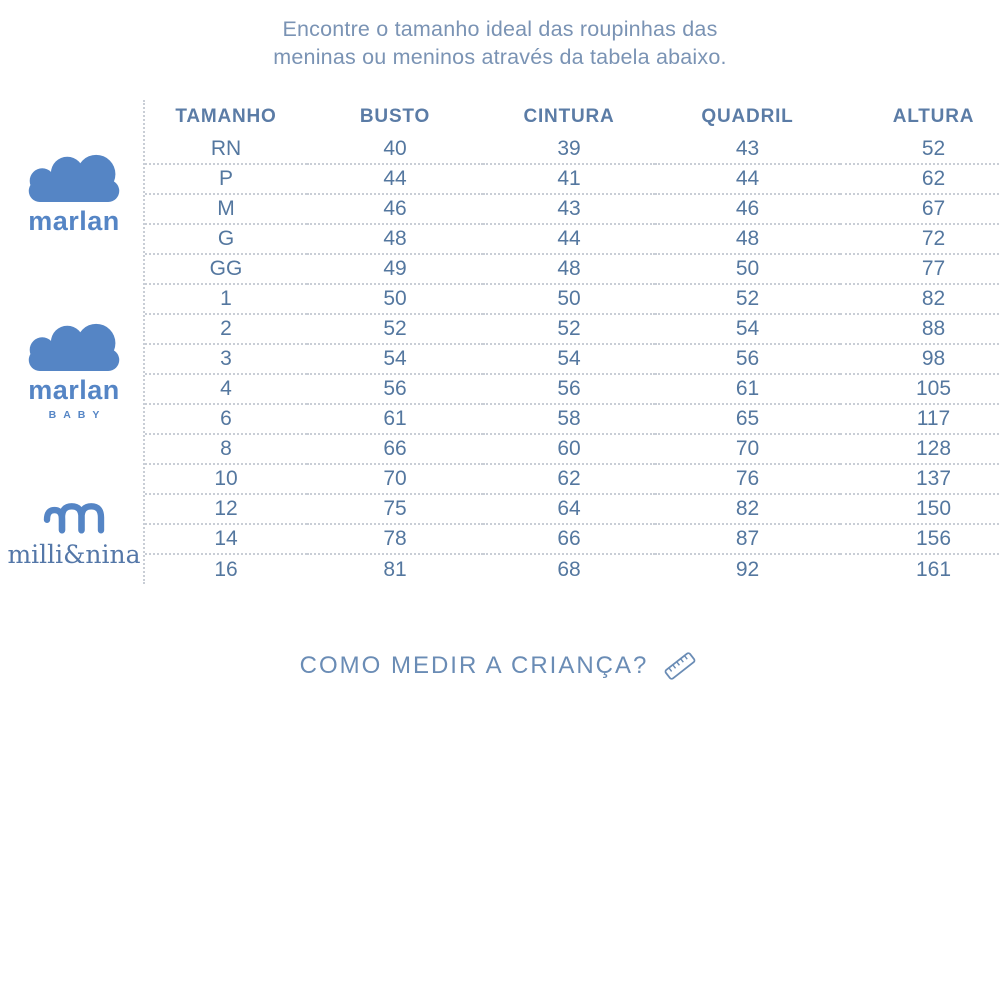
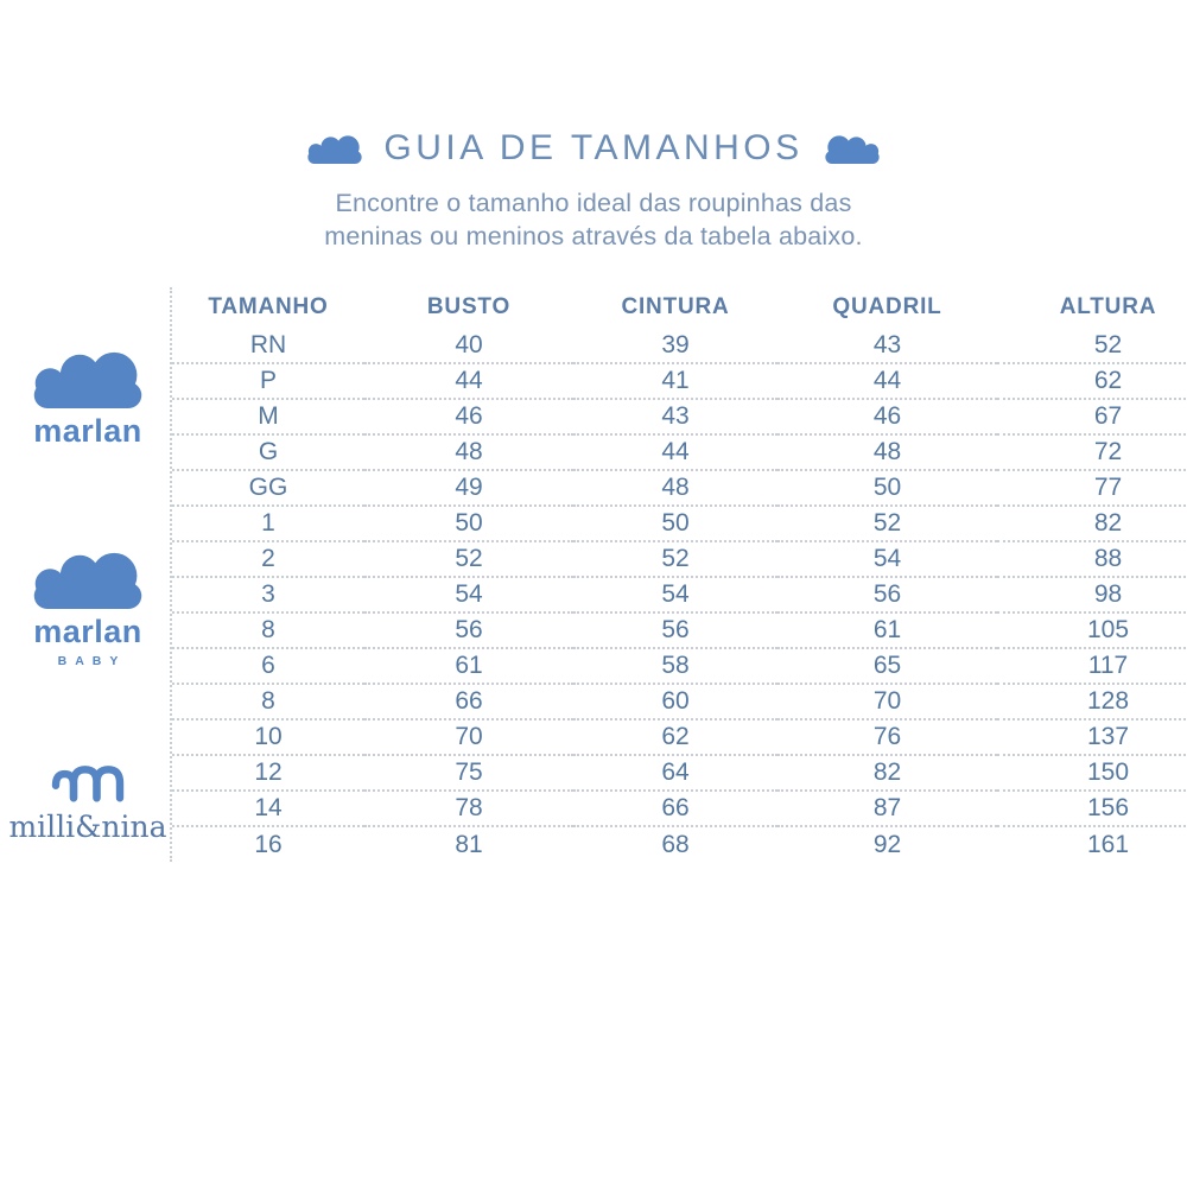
+ GUIA DE TAMANHOS
  Encontre o tamanho ideal das roupinhas das
  meninas ou meninos através da tabela abaixo.
  marlan
  marlan
  BABY
  milli&nina
  TAMANHO	BUSTO	CINTURA	QUADRIL	ALTURA
  RN	40	39	43	52
  P	44	41	44	62
  M	46	43	46	67
  G	48	44	48	72
  GG	49	48	50	77
  1	50	50	52	82
  2	52	52	54	88
  3	54	54	56	98
- 4	56	56	61	105
+ 8	56	56	61	105
  6	61	58	65	117
  8	66	60	70	128
  10	70	62	76	137
  12	75	64	82	150
  14	78	66	87	156
  16	81	68	92	161
- COMO MEDIR A CRIANÇA?
